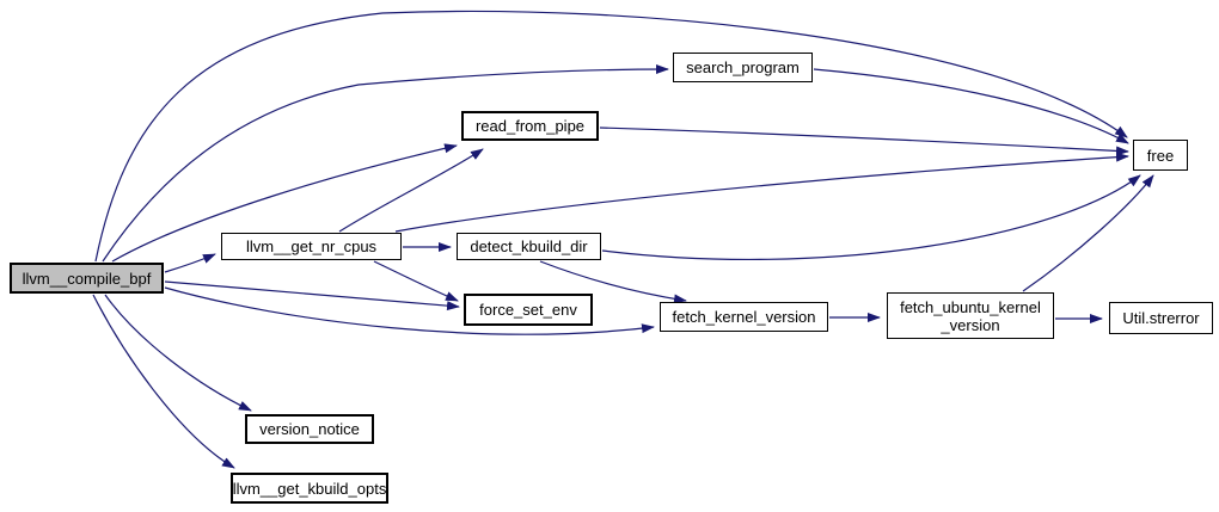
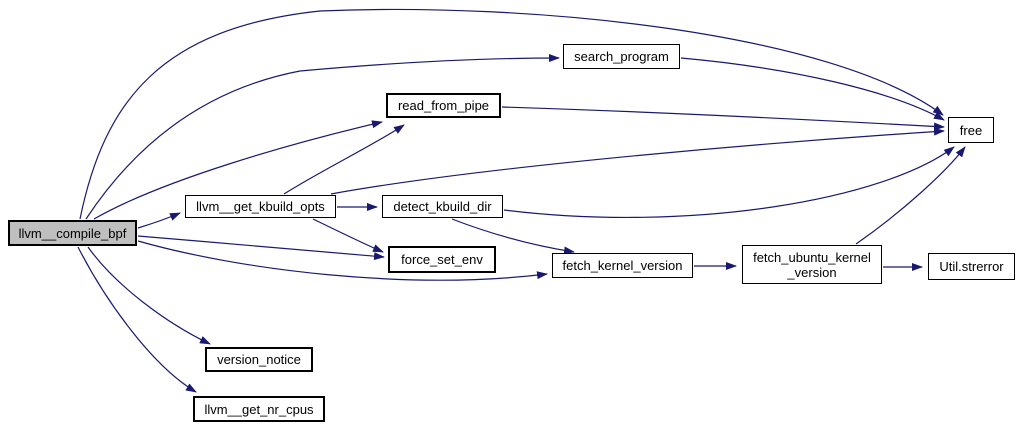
  llvm__compile_bpf
- llvm__get_nr_cpus
+ llvm__get_kbuild_opts
  read_from_pipe
  search_program
  detect_kbuild_dir
  force_set_env
  fetch_kernel_version
  fetch_ubuntu_kernel
  _version
  Util.strerror
  free
  version_notice
- llvm__get_kbuild_opts
+ llvm__get_nr_cpus
